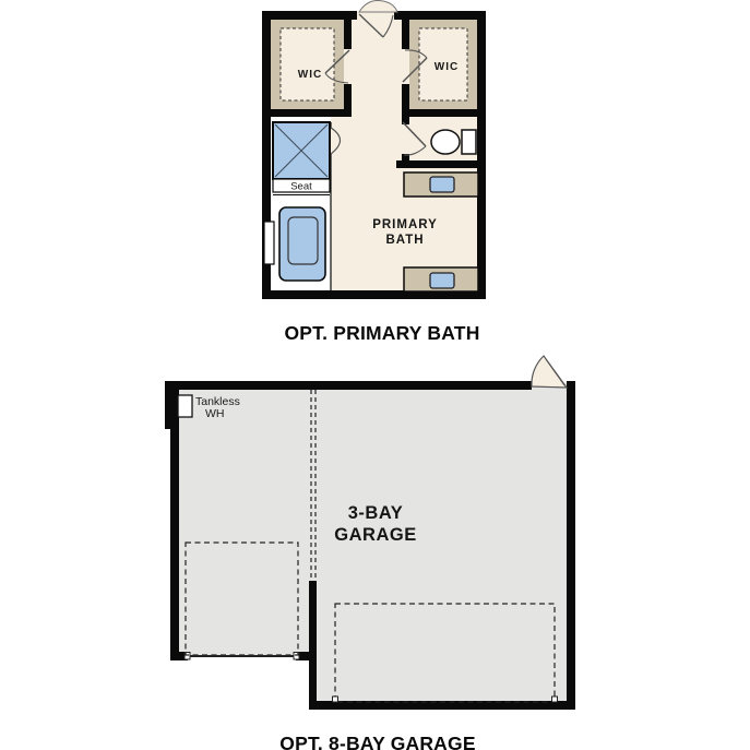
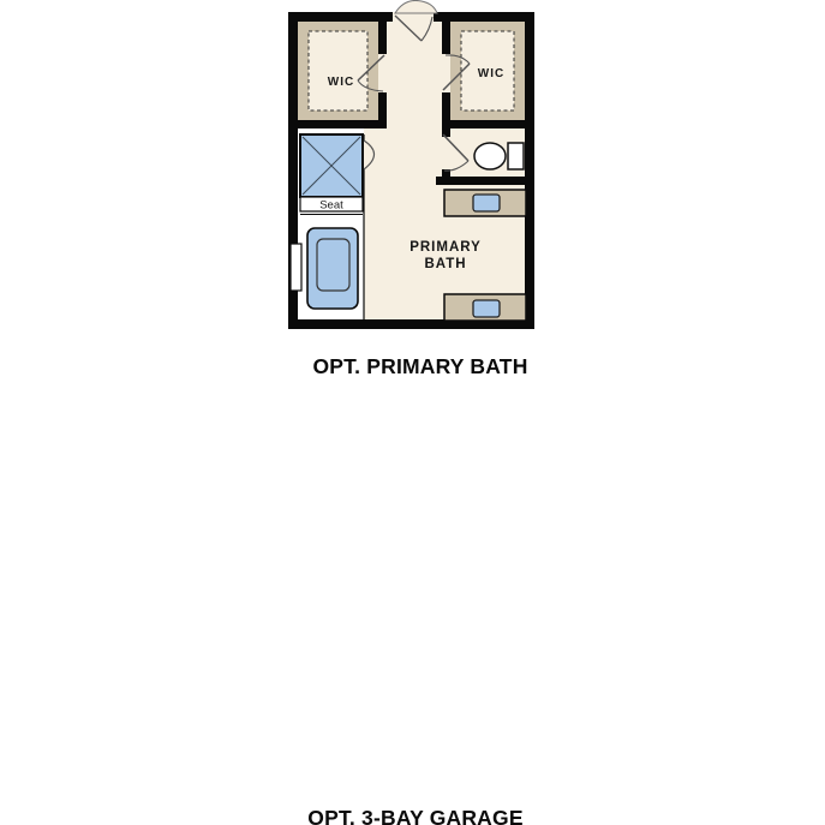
  Seat
  WIC
  WIC
  PRIMARY
  BATH
  OPT. PRIMARY BATH
- Tankless
- WH
- 3-BAY
- GARAGE
- OPT. 8-BAY GARAGE
+ OPT. 3-BAY GARAGE
